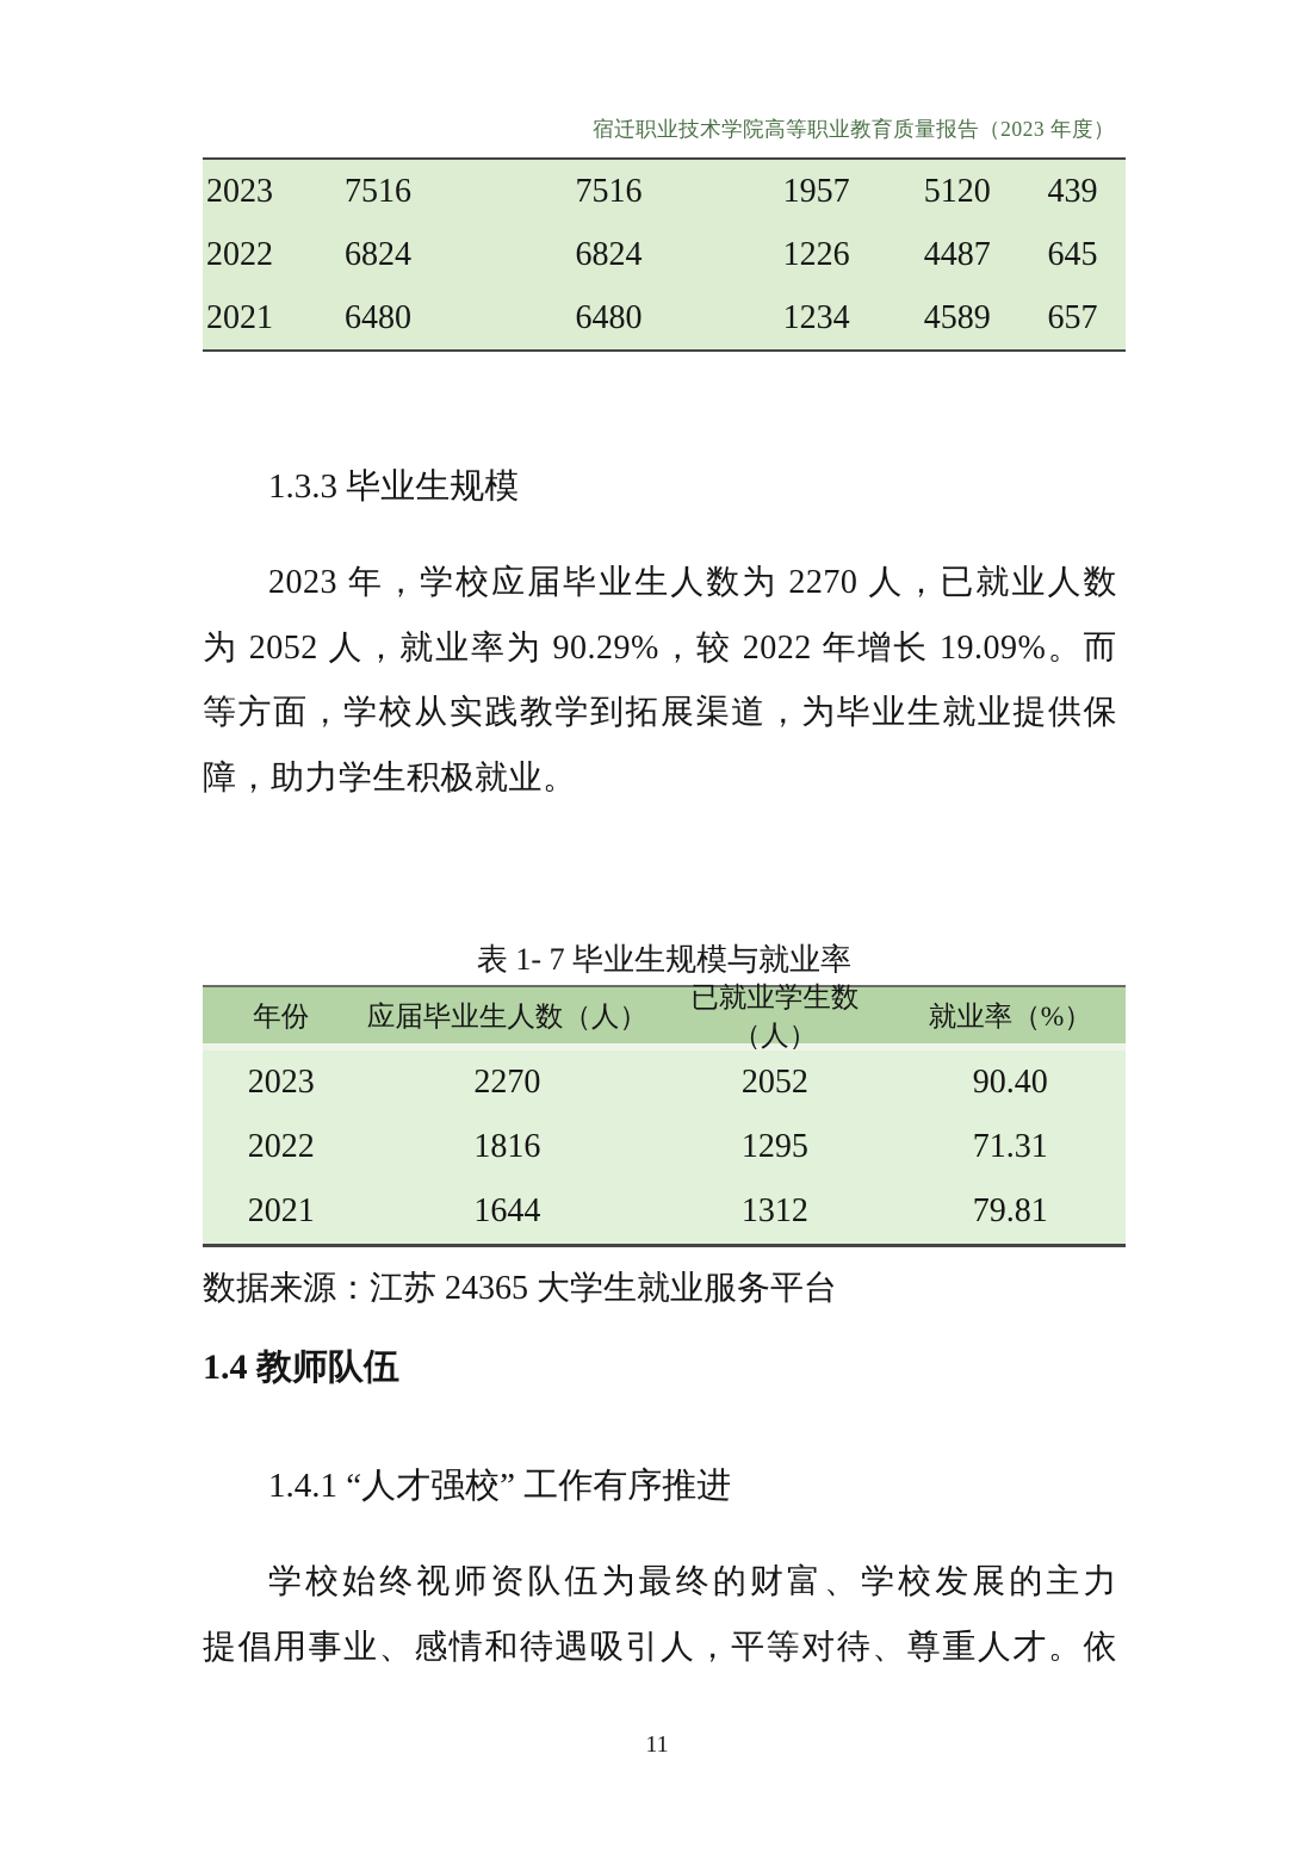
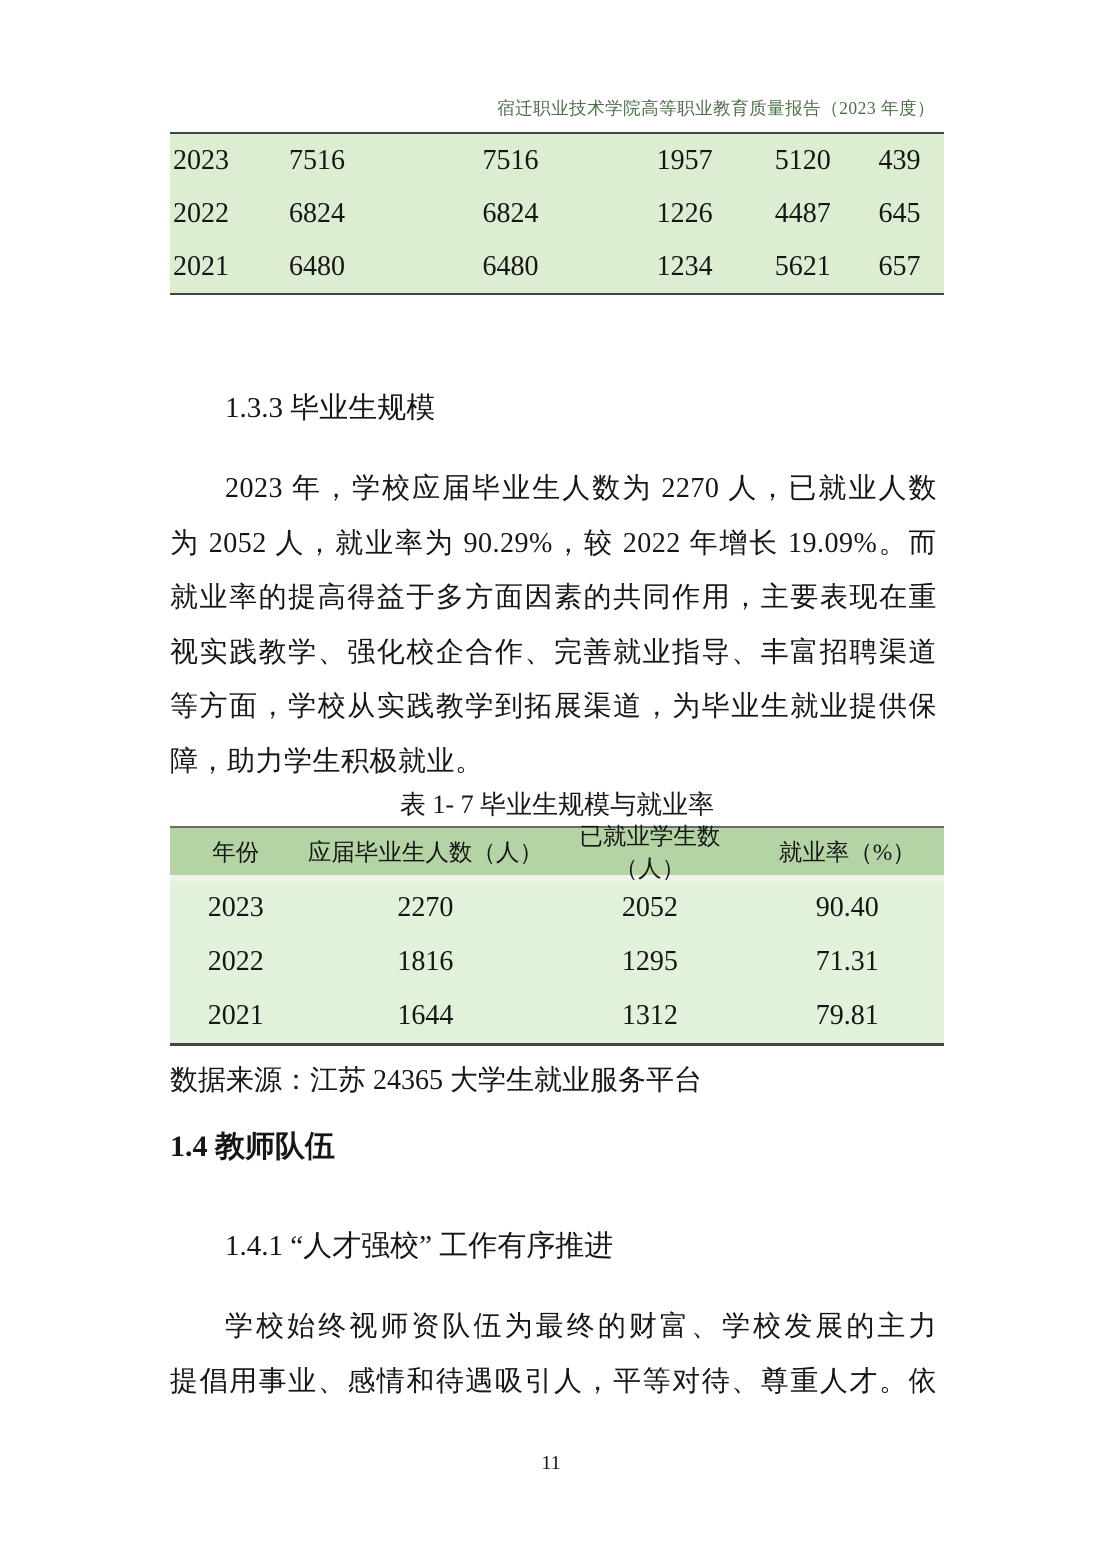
  宿迁职业技术学院高等职业教育质量报告（2023 年度）
  2023
  7516
  7516
  1957
  5120
  439
  2022
  6824
  6824
  1226
  4487
  645
  2021
  6480
  6480
  1234
- 4589
+ 5621
  657
  1.3.3 毕业生规模
  2023 年，学校应届毕业生人数为 2270 人，已就业人数
  为 2052 人，就业率为 90.29%，较 2022 年增长 19.09%。而
+ 就业率的提高得益于多方面因素的共同作用，主要表现在重
+ 视实践教学、强化校企合作、完善就业指导、丰富招聘渠道
  等方面，学校从实践教学到拓展渠道，为毕业生就业提供保
  障，助力学生积极就业。
  表 1- 7 毕业生规模与就业率
  年份
  应届毕业生人数（人）
  已就业学生数（人）
  就业率（%）
  2023
  2270
  2052
  90.40
  2022
  1816
  1295
  71.31
  2021
  1644
  1312
  79.81
  数据来源：江苏 24365 大学生就业服务平台
  1.4 教师队伍
  1.4.1 “人才强校” 工作有序推进
  学校始终视师资队伍为最终的财富、学校发展的主力
  提倡用事业、感情和待遇吸引人，平等对待、尊重人才。依
  11
